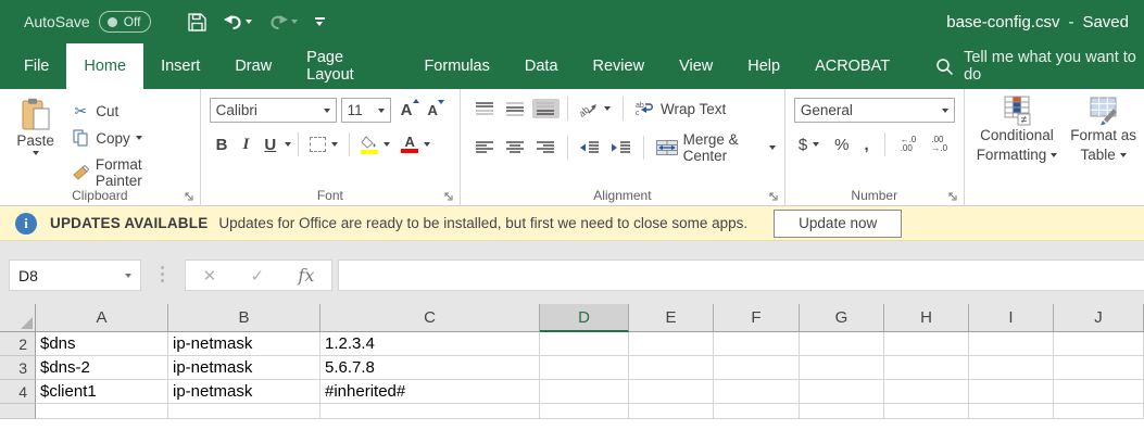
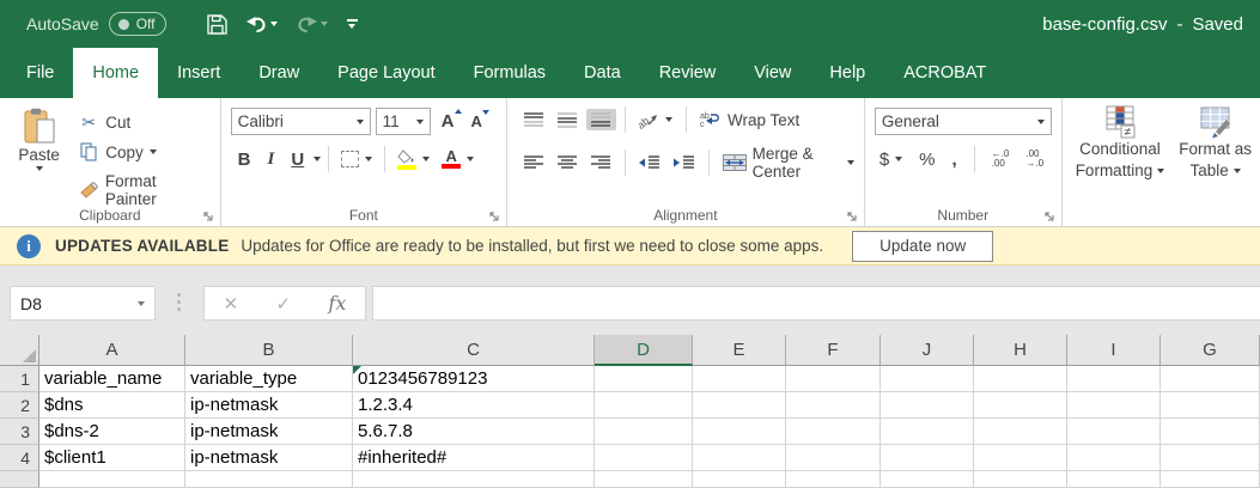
  AutoSave
  Off
  base-config.csv
  -
  Saved
  File
  Home
  Insert
  Draw
  Page Layout
  Formulas
  Data
  Review
  View
  Help
  ACROBAT
- Tell me what you want to do
  Paste
  ✂
  Cut
  Copy
  Format Painter
  Clipboard
  Calibri
  11
  A
  A
  B
  I
  U
  A
  Font
  Wrap Text
  Merge & Center
  Alignment
  General
  $
  %
  ,
  ←.0
  .00
  .00
  →.0
  Number
  ≠
  Conditional
  Formatting
  Format as
  Table
  i
  UPDATES AVAILABLE
  Updates for Office are ready to be installed, but first we need to close some apps.
  Update now
  D8
  ✕
  ✓
  fx
  A
  B
  C
  D
  E
  F
- G
+ J
  H
  I
- J
+ G
+ 1
+ variable_name
+ variable_type
+ 0123456789123
  2
  $dns
  ip-netmask
  1.2.3.4
  3
  $dns-2
  ip-netmask
  5.6.7.8
  4
  $client1
  ip-netmask
  #inherited#
